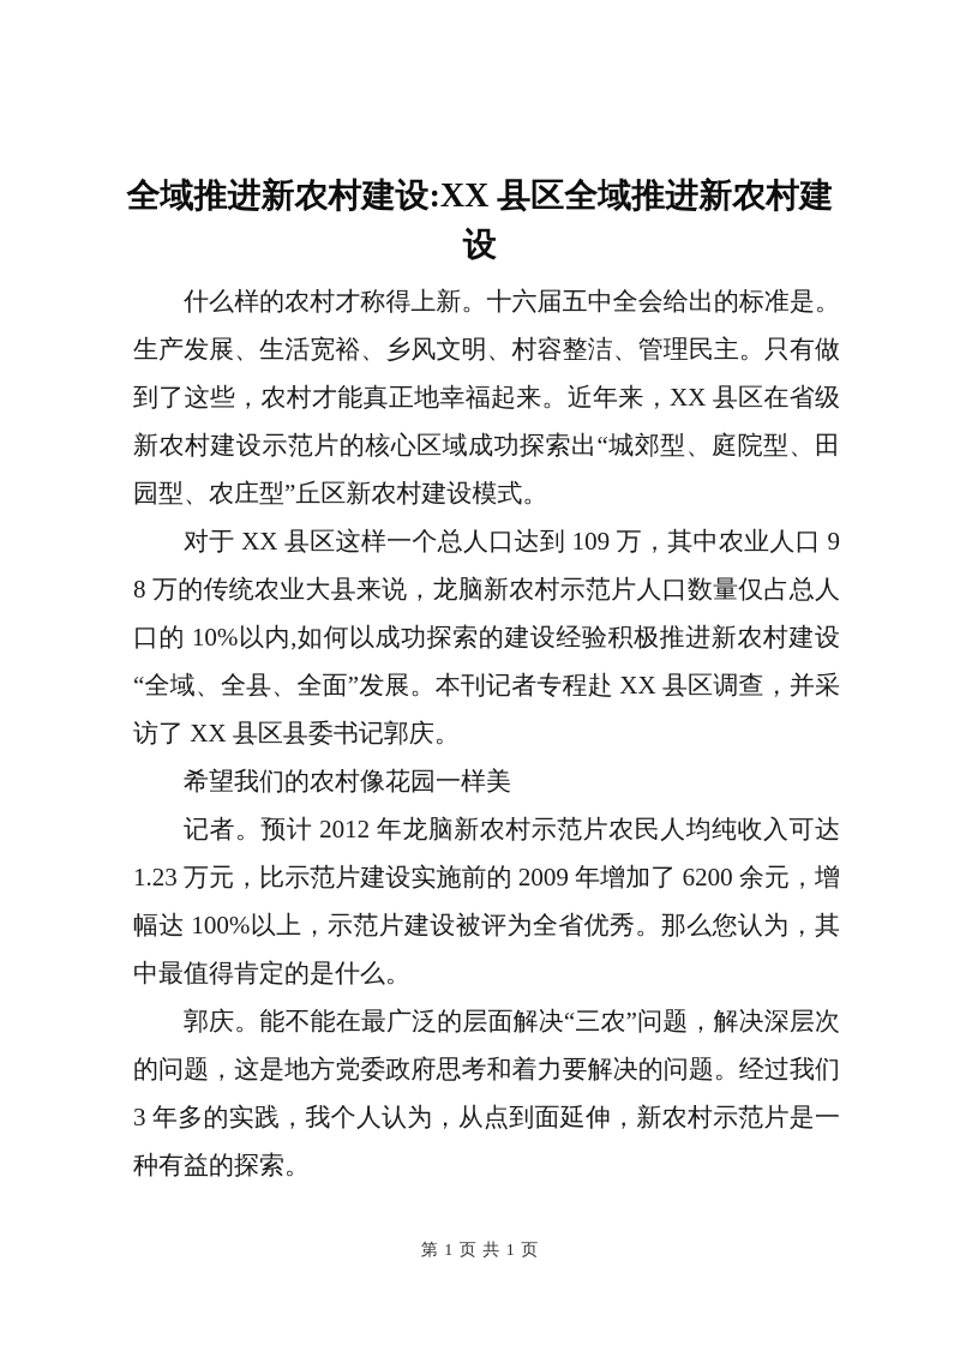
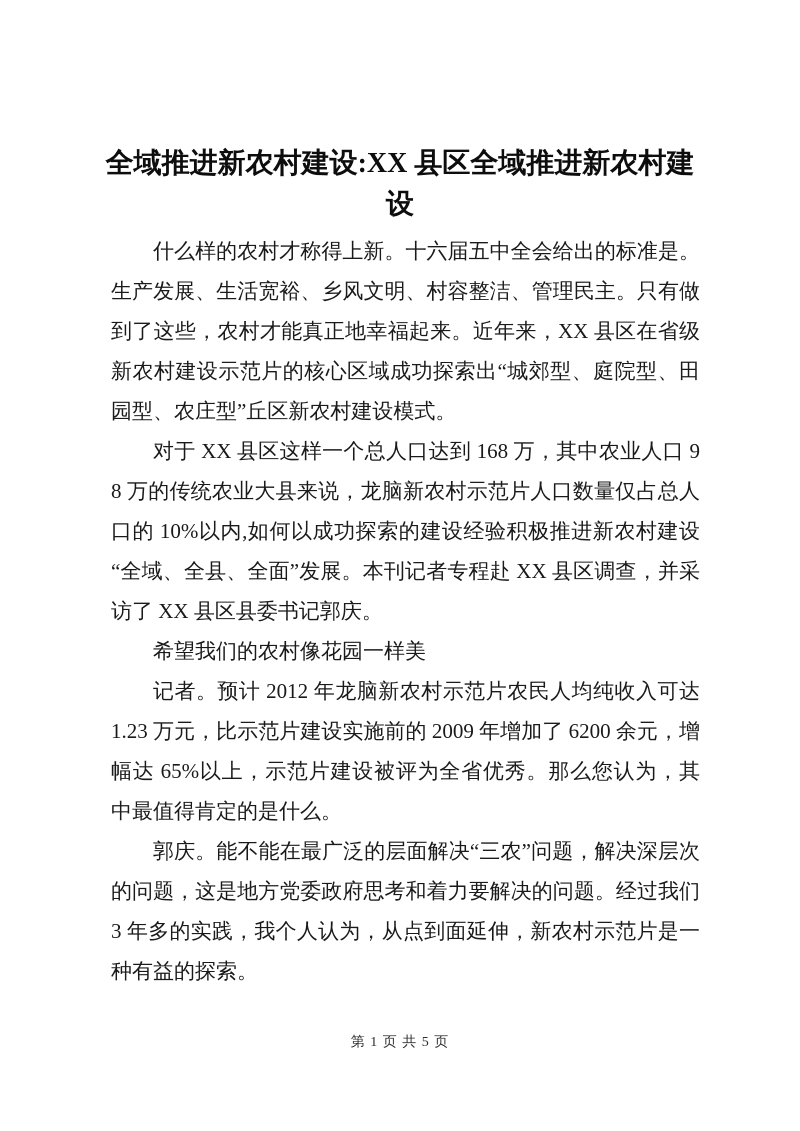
  全域推进新农村建设:XX 县区全域推进新农村建设
  什么样的农村才称得上新。十六届五中全会给出的标准是。生产发展、生活宽裕、乡风文明、村容整洁、管理民主。只有做到了这些，农村才能真正地幸福起来。近年来，XX 县区在省级新农村建设示范片的核心区域成功探索出“城郊型、庭院型、田园型、农庄型”丘区新农村建设模式。
- 对于 XX 县区这样一个总人口达到 109 万，其中农业人口 98 万的传统农业大县来说，龙脑新农村示范片人口数量仅占总人口的 10%以内,如何以成功探索的建设经验积极推进新农村建设“全域、全县、全面”发展。本刊记者专程赴 XX 县区调查，并采访了 XX 县区县委书记郭庆。
+ 对于 XX 县区这样一个总人口达到 168 万，其中农业人口 98 万的传统农业大县来说，龙脑新农村示范片人口数量仅占总人口的 10%以内,如何以成功探索的建设经验积极推进新农村建设“全域、全县、全面”发展。本刊记者专程赴 XX 县区调查，并采访了 XX 县区县委书记郭庆。
  希望我们的农村像花园一样美
- 记者。预计 2012 年龙脑新农村示范片农民人均纯收入可达 1.23 万元，比示范片建设实施前的 2009 年增加了 6200 余元，增幅达 100%以上，示范片建设被评为全省优秀。那么您认为，其中最值得肯定的是什么。
+ 记者。预计 2012 年龙脑新农村示范片农民人均纯收入可达 1.23 万元，比示范片建设实施前的 2009 年增加了 6200 余元，增幅达 65%以上，示范片建设被评为全省优秀。那么您认为，其中最值得肯定的是什么。
  郭庆。能不能在最广泛的层面解决“三农”问题，解决深层次的问题，这是地方党委政府思考和着力要解决的问题。经过我们 3 年多的实践，我个人认为，从点到面延伸，新农村示范片是一种有益的探索。
- 第 1 页 共 1 页
+ 第 1 页 共 5 页
